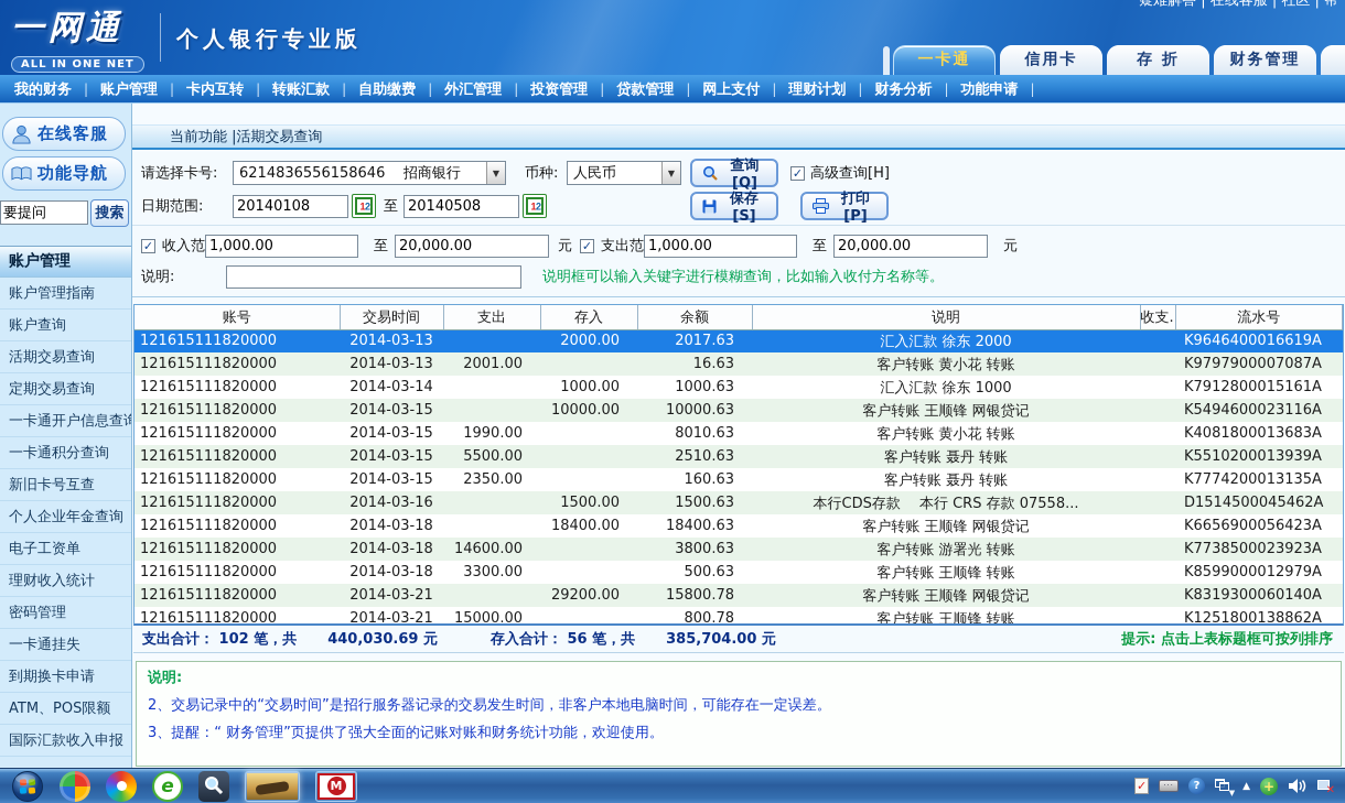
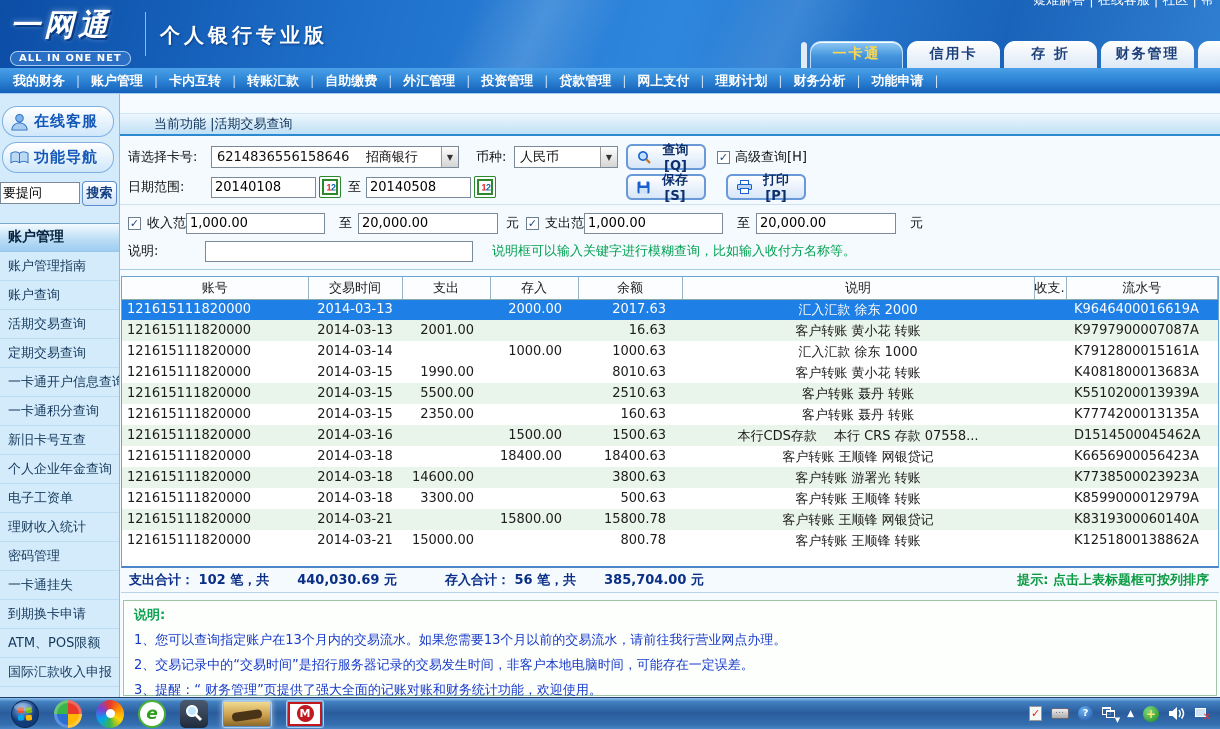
  疑难解答 | 在线客服 | 社区 | 帮
  一网通
  ALL IN ONE NET
  个人银行专业版
  一卡通
  信用卡
  存 折
  财务管理
  我的财务
  |
  账户管理
  |
  卡内互转
  |
  转账汇款
  |
  自助缴费
  |
  外汇管理
  |
  投资管理
  |
  贷款管理
  |
  网上支付
  |
  理财计划
  |
  财务分析
  |
  功能申请
  |
  在线客服
  功能导航
  要提问
  搜索
  账户管理
  账户管理指南
  账户查询
  活期交易查询
  定期交易查询
  一卡通开户信息查询
  一卡通积分查询
  新旧卡号互查
  个人企业年金查询
  电子工资单
  理财收入统计
  密码管理
  一卡通挂失
  到期换卡申请
  ATM、POS限额
  国际汇款收入申报
  当前功能 |活期交易查询
  请选择卡号:
  6214836556158646 招商银行
  ▼
  币种:
  人民币
  ▼
  查询[Q]
  ✓
  高级查询[H]
  日期范围:
  20140108
  1
  2
  至
  20140508
  1
  2
  保存[S]
  打印[P]
  ✓
  1,000.00
  至
  20,000.00
  元
  ✓
  1,000.00
  至
  20,000.00
  元
  说明:
  说明框可以输入关键字进行模糊查询，比如输入收付方名称等。
  账号	交易时间	支出	存入	余额	说明	收支.	流水号
  121615111820000	2014-03-13		2000.00	2017.63	汇入汇款 徐东 2000		K9646400016619A
  121615111820000	2014-03-13	2001.00		16.63	客户转账 黄小花 转账		K9797900007087A
  121615111820000	2014-03-14		1000.00	1000.63	汇入汇款 徐东 1000		K7912800015161A
- 121615111820000	2014-03-15		10000.00	10000.63	客户转账 王顺锋 网银贷记		K5494600023116A
  121615111820000	2014-03-15	1990.00		8010.63	客户转账 黄小花 转账		K4081800013683A
  121615111820000	2014-03-15	5500.00		2510.63	客户转账 聂丹 转账		K5510200013939A
  121615111820000	2014-03-15	2350.00		160.63	客户转账 聂丹 转账		K7774200013135A
  121615111820000	2014-03-16		1500.00	1500.63	本行CDS存款 本行 CRS 存款 07558...		D1514500045462A
  121615111820000	2014-03-18		18400.00	18400.63	客户转账 王顺锋 网银贷记		K6656900056423A
  121615111820000	2014-03-18	14600.00		3800.63	客户转账 游署光 转账		K7738500023923A
  121615111820000	2014-03-18	3300.00		500.63	客户转账 王顺锋 转账		K8599000012979A
- 121615111820000	2014-03-21		29200.00	15800.78	客户转账 王顺锋 网银贷记		K8319300060140A
+ 121615111820000	2014-03-21		15800.00	15800.78	客户转账 王顺锋 网银贷记		K8319300060140A
  121615111820000	2014-03-21	15000.00		800.78	客户转账 王顺锋 转账		K1251800138862A
  支出合计： 102 笔，共
  440,030.69 元
  存入合计： 56 笔，共
  385,704.00 元
  提示: 点击上表标题框可按列排序
  说明:
+ 1、您可以查询指定账户在13个月内的交易流水。如果您需要13个月以前的交易流水，请前往我行营业网点办理。
  2、交易记录中的“交易时间”是招行服务器记录的交易发生时间，非客户本地电脑时间，可能存在一定误差。
  3、提醒：“ 财务管理”页提供了强大全面的记账对账和财务统计功能，欢迎使用。
  e
  M
  ✓
  ···
  ?
  ▼
  ▲
  +
  ✕
